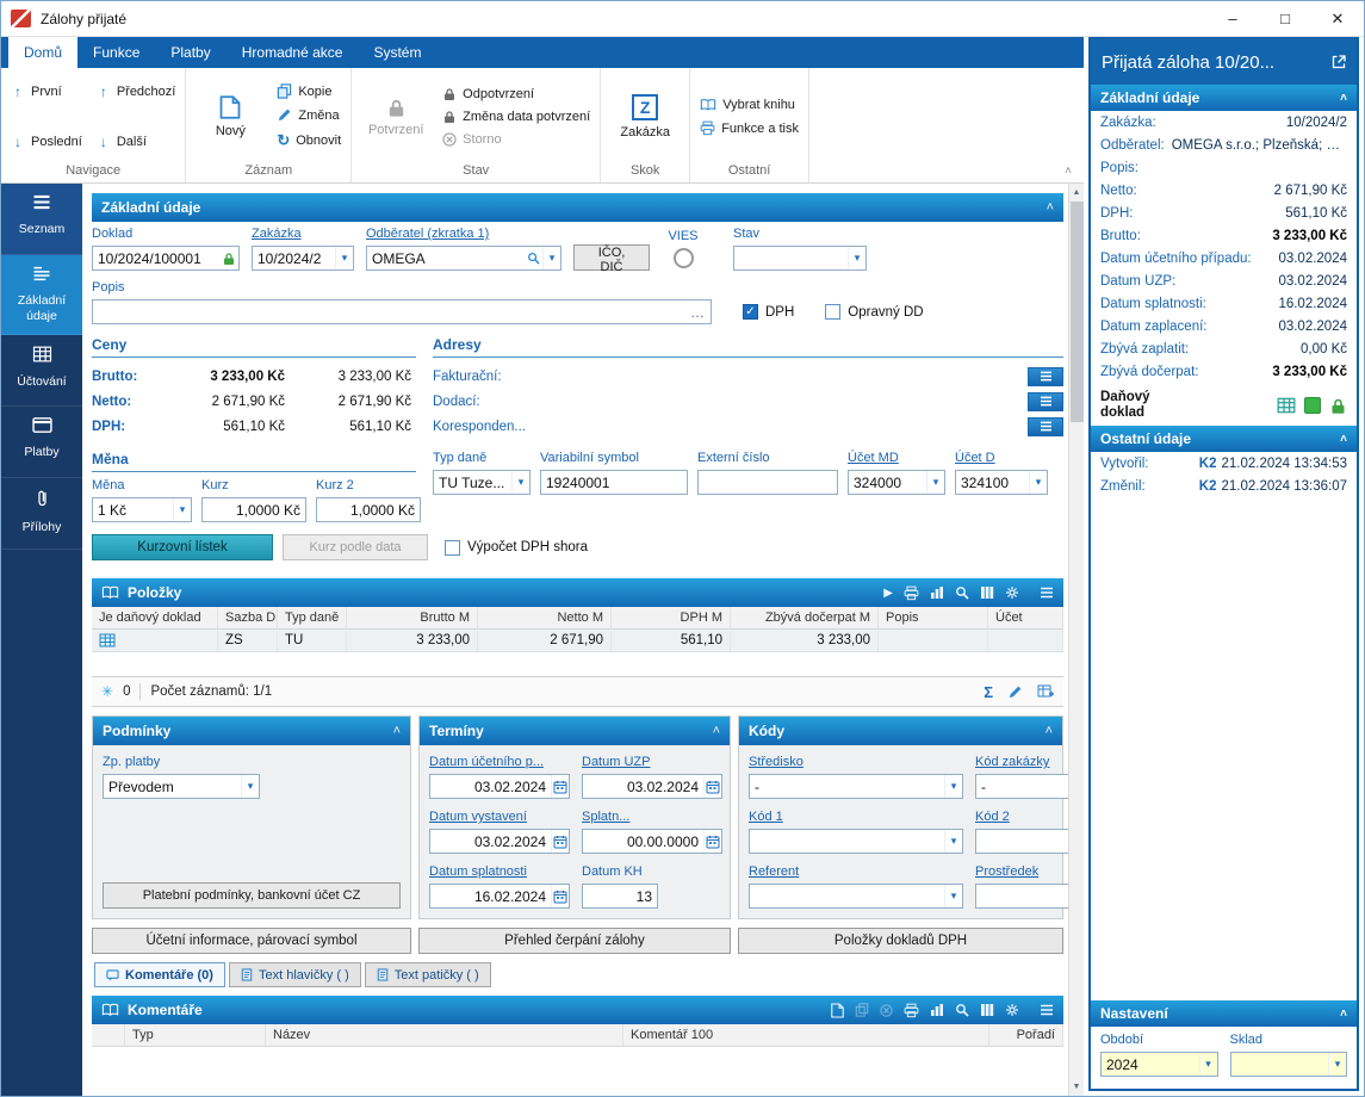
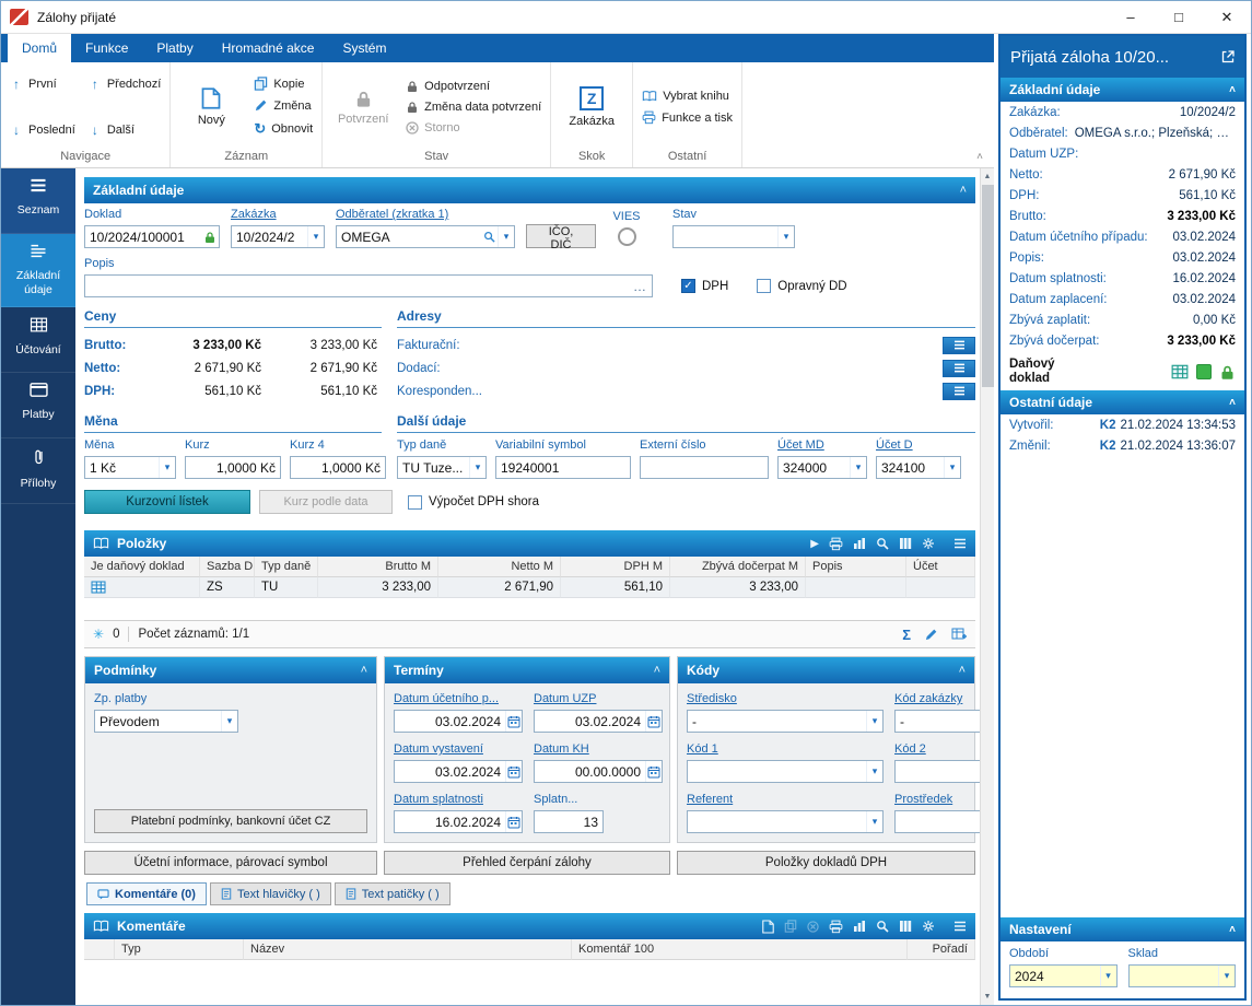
  Zálohy přijaté
  –
  □
  ✕
  Domů
  Funkce
  Platby
  Hromadné akce
  Systém
  ↑
  První
  ↓
  Poslední
  ↑
  Předchozí
  ↓
  Další
  Navigace
  Nový
  Kopie
  Změna
  ↻
  Obnovit
  Záznam
  Potvrzení
  Odpotvrzení
  Změna data potvrzení
  Storno
  Stav
  Z
  Zakázka
  Skok
  Vybrat knihu
  Funkce a tisk
  Ostatní
  ˄
  Seznam
  Základní údaje
  Účtování
  Platby
  Přílohy
  Základní údaje
  ˄
  Doklad
  10/2024/100001
  Zakázka
  10/2024/2
  ▾
  Odběratel (zkratka 1)
  OMEGA
  ▾
  IČO, DIČ
  VIES
  Stav
  ▾
  Popis
  …
  ✓
  DPH
  Opravný DD
  Ceny
  Brutto:
  3 233,00 Kč
  3 233,00 Kč
  Netto:
  2 671,90 Kč
  2 671,90 Kč
  DPH:
  561,10 Kč
  561,10 Kč
  Adresy
  Fakturační:
  Dodací:
  Koresponden...
  Měna
  Měna
  1 Kč
  ▾
  Kurz
  1,0000 Kč
- Kurz 2
+ Kurz 4
  1,0000 Kč
+ Další údaje
  Typ daně
  TU Tuze...
  ▾
  Variabilní symbol
  19240001
  Externí číslo
  Účet MD
  324000
  ▾
  Účet D
  324100
  ▾
  Kurzovní lístek
  Kurz podle data
  Výpočet DPH shora
  Položky
  ▶
  Je daňový doklad
  Sazba D
  Typ daně
  Brutto M
  Netto M
  DPH M
  Zbývá dočerpat M
  Popis
  Účet
  ZS
  TU
  3 233,00
  2 671,90
  561,10
  3 233,00
  ✳
  0
  Počet záznamů: 1/1
  Σ
  Podmínky
  ˄
  Zp. platby
  Převodem
  ▾
  Platební podmínky, bankovní účet CZ
  Termíny
  ˄
  Datum účetního p...
  03.02.2024
  Datum UZP
  03.02.2024
  Datum vystavení
  03.02.2024
- Splatn...
+ Datum KH
  00.00.0000
  Datum splatnosti
  16.02.2024
- Datum KH
+ Splatn...
  13
  Kódy
  ˄
  Středisko
  -
  ▾
  Kód zakázky
  -
  Kód 1
  ▾
  Kód 2
  Referent
  ▾
  Prostředek
  Účetní informace, párovací symbol
  Přehled čerpání zálohy
  Položky dokladů DPH
  Komentáře (0)
  Text hlavičky ( )
  Text patičky ( )
  Komentáře
  Typ
  Název
  Komentář 100
  Pořadí
  Přijatá záloha 10/20...
  Základní údaje
  ˄
  Zakázka:
  10/2024/2
  Odběratel:
  OMEGA s.r.o.; Plzeňská; O...
- Popis:
+ Datum UZP:
  Netto:
  2 671,90 Kč
  DPH:
  561,10 Kč
  Brutto:
  3 233,00 Kč
  Datum účetního případu:
  03.02.2024
- Datum UZP:
+ Popis:
  03.02.2024
  Datum splatnosti:
  16.02.2024
  Datum zaplacení:
  03.02.2024
  Zbývá zaplatit:
  0,00 Kč
  Zbývá dočerpat:
  3 233,00 Kč
  Daňový doklad
  Ostatní údaje
  ˄
  Vytvořil:
  K2 21.02.2024 13:34:53
  Změnil:
  K2 21.02.2024 13:36:07
  Nastavení
  ˄
  Období
  2024
  ▾
  Sklad
  ▾
